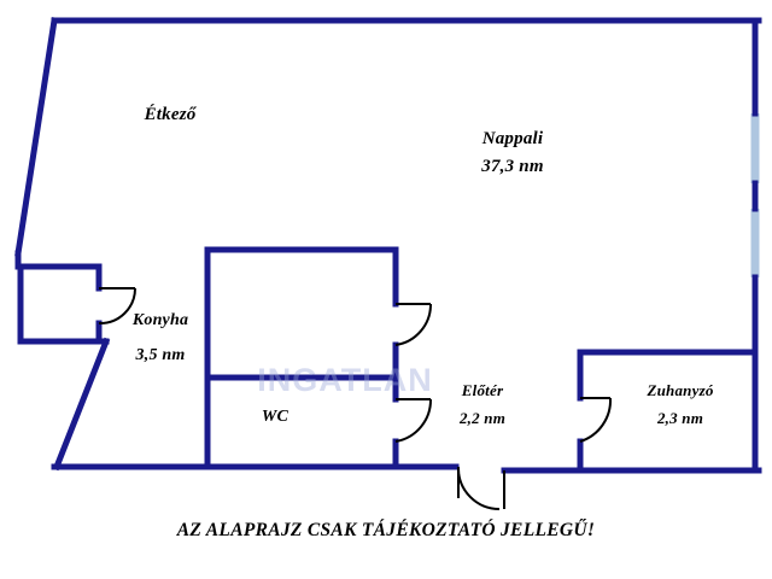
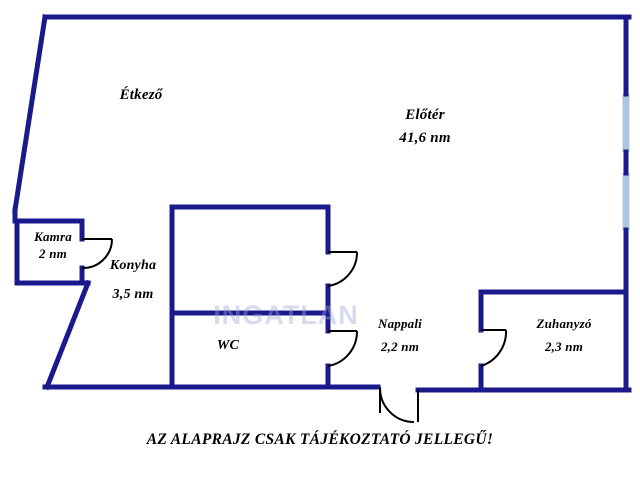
  INGATLAN
  Étkező
- Nappali
+ Előtér
- 37,3 nm
+ 41,6 nm
+ Kamra
+ 2 nm
  Konyha
  3,5 nm
  WC
- Előtér
+ Nappali
  2,2 nm
  Zuhanyzó
  2,3 nm
  AZ ALAPRAJZ CSAK TÁJÉKOZTATÓ JELLEGŰ!
